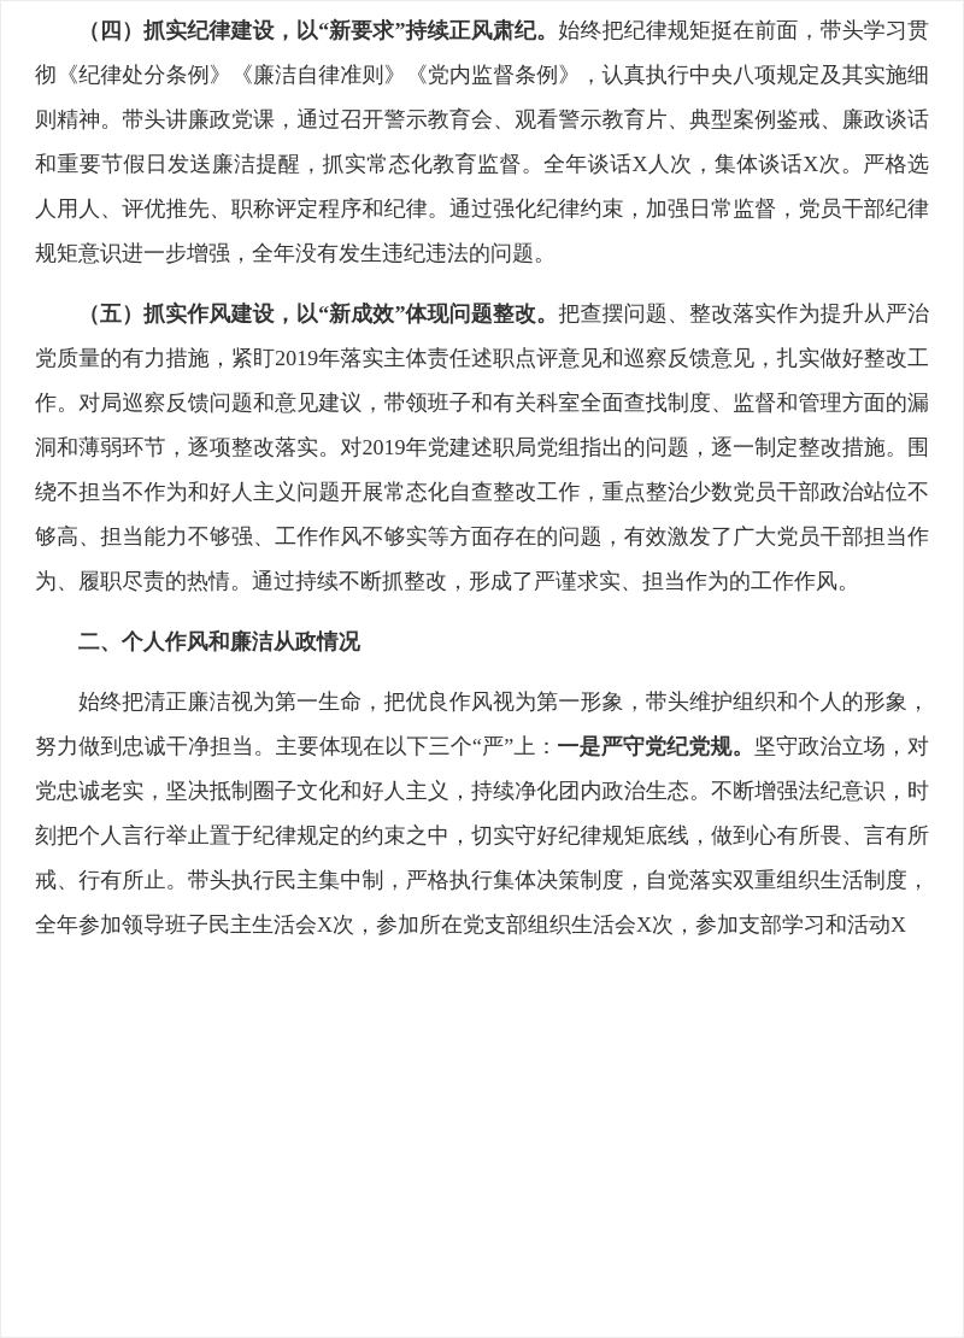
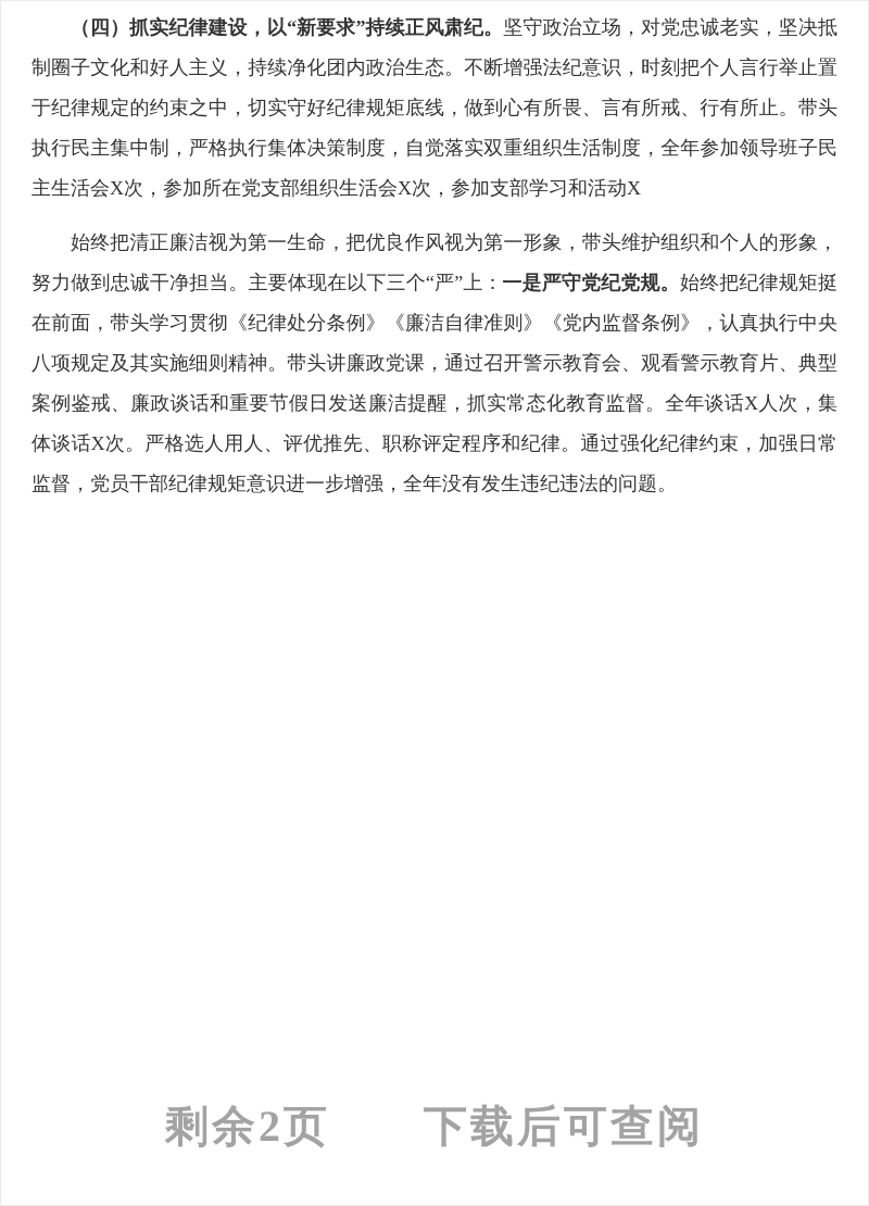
- （四）抓实纪律建设，以“新要求”持续正风肃纪。始终把纪律规矩挺在前面，带头学习贯彻《纪律处分条例》《廉洁自律准则》《党内监督条例》，认真执行中央八项规定及其实施细则精神。带头讲廉政党课，通过召开警示教育会、观看警示教育片、典型案例鉴戒、廉政谈话和重要节假日发送廉洁提醒，抓实常态化教育监督。全年谈话X人次，集体谈话X次。严格选人用人、评优推先、职称评定程序和纪律。通过强化纪律约束，加强日常监督，党员干部纪律规矩意识进一步增强，全年没有发生违纪违法的问题。
+ （四）抓实纪律建设，以“新要求”持续正风肃纪。坚守政治立场，对党忠诚老实，坚决抵制圈子文化和好人主义，持续净化团内政治生态。不断增强法纪意识，时刻把个人言行举止置于纪律规定的约束之中，切实守好纪律规矩底线，做到心有所畏、言有所戒、行有所止。带头执行民主集中制，严格执行集体决策制度，自觉落实双重组织生活制度，全年参加领导班子民主生活会X次，参加所在党支部组织生活会X次，参加支部学习和活动X
- （五）抓实作风建设，以“新成效”体现问题整改。把查摆问题、整改落实作为提升从严治党质量的有力措施，紧盯2019年落实主体责任述职点评意见和巡察反馈意见，扎实做好整改工作。对局巡察反馈问题和意见建议，带领班子和有关科室全面查找制度、监督和管理方面的漏洞和薄弱环节，逐项整改落实。对2019年党建述职局党组指出的问题，逐一制定整改措施。围绕不担当不作为和好人主义问题开展常态化自查整改工作，重点整治少数党员干部政治站位不够高、担当能力不够强、工作作风不够实等方面存在的问题，有效激发了广大党员干部担当作为、履职尽责的热情。通过持续不断抓整改，形成了严谨求实、担当作为的工作作风。
- 二、个人作风和廉洁从政情况
- 始终把清正廉洁视为第一生命，把优良作风视为第一形象，带头维护组织和个人的形象，努力做到忠诚干净担当。主要体现在以下三个“严”上：一是严守党纪党规。坚守政治立场，对党忠诚老实，坚决抵制圈子文化和好人主义，持续净化团内政治生态。不断增强法纪意识，时刻把个人言行举止置于纪律规定的约束之中，切实守好纪律规矩底线，做到心有所畏、言有所戒、行有所止。带头执行民主集中制，严格执行集体决策制度，自觉落实双重组织生活制度，全年参加领导班子民主生活会X次，参加所在党支部组织生活会X次，参加支部学习和活动X
+ 始终把清正廉洁视为第一生命，把优良作风视为第一形象，带头维护组织和个人的形象，努力做到忠诚干净担当。主要体现在以下三个“严”上：一是严守党纪党规。始终把纪律规矩挺在前面，带头学习贯彻《纪律处分条例》《廉洁自律准则》《党内监督条例》，认真执行中央八项规定及其实施细则精神。带头讲廉政党课，通过召开警示教育会、观看警示教育片、典型案例鉴戒、廉政谈话和重要节假日发送廉洁提醒，抓实常态化教育监督。全年谈话X人次，集体谈话X次。严格选人用人、评优推先、职称评定程序和纪律。通过强化纪律约束，加强日常监督，党员干部纪律规矩意识进一步增强，全年没有发生违纪违法的问题。
+ 剩余2页 下载后可查阅
